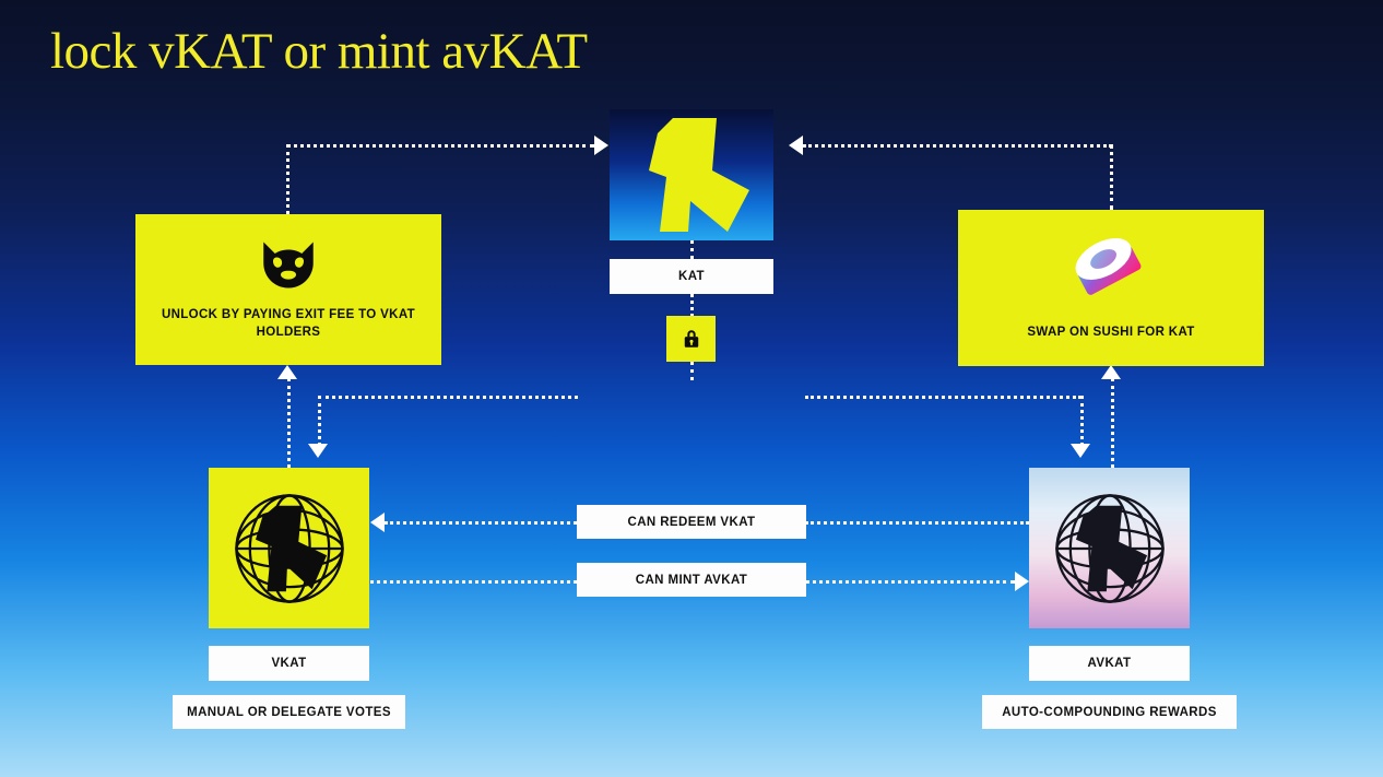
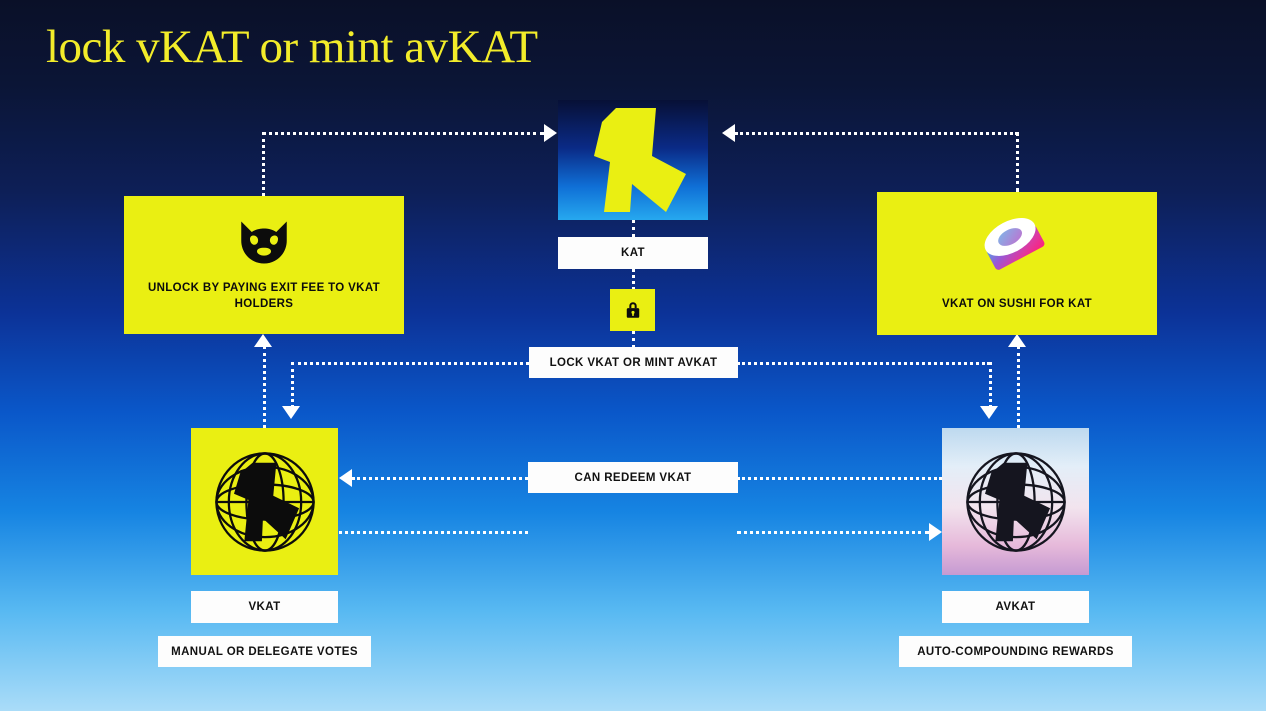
  lock vKAT or mint avKAT
  KAT
+ LOCK VKAT OR MINT AVKAT
  UNLOCK BY PAYING EXIT FEE TO VKAT HOLDERS
- SWAP ON SUSHI FOR KAT
+ VKAT ON SUSHI FOR KAT
  VKAT
  MANUAL OR DELEGATE VOTES
  AVKAT
  AUTO-COMPOUNDING REWARDS
  CAN REDEEM VKAT
- CAN MINT AVKAT
